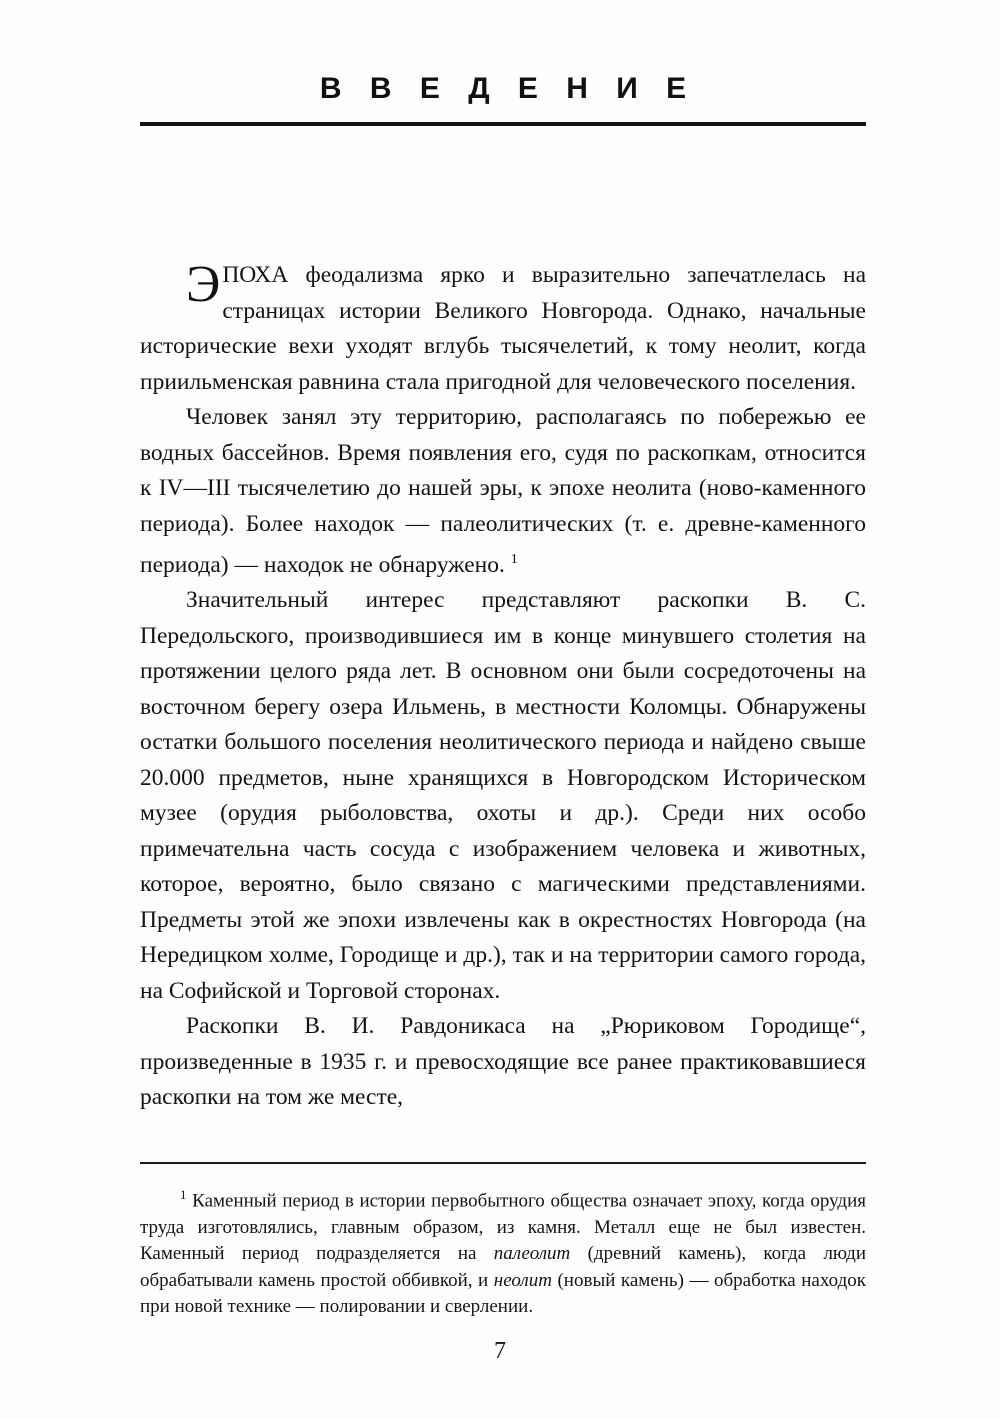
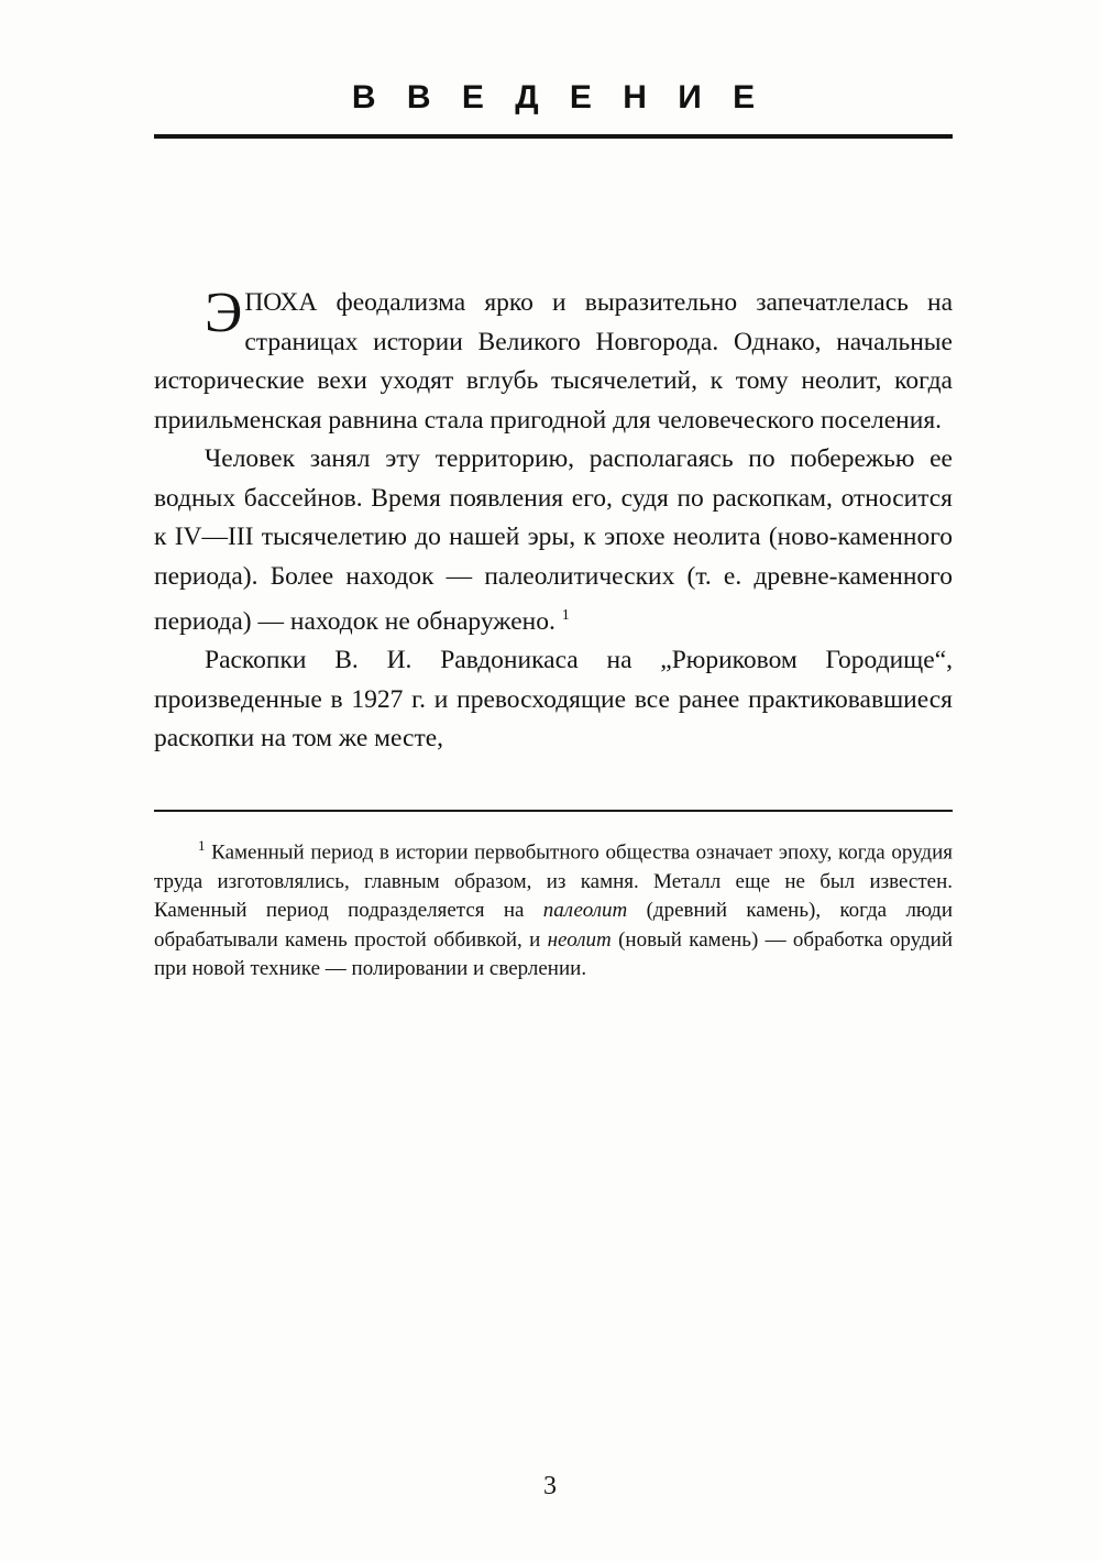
  В В Е Д Е Н И Е
  Э
  ПОХА феодализма ярко и выразительно запечатлелась на страницах истории Великого Новгорода. Однако, начальные исторические вехи уходят вглубь тысячелетий, к тому неолит, когда приильменская равнина стала пригодной для человеческого поселения.
  Человек занял эту территорию, располагаясь по побережью ее водных бассейнов. Время появления его, судя по раскопкам, относится к IV—III тысячелетию до нашей эры, к эпохе неолита (ново-каменного периода). Более находок — палеолитических (т. е. древне-каменного периода) — находок не обнаружено. 1
- Значительный интерес представляют раскопки В. С. Передольского, производившиеся им в конце минувшего столетия на протяжении целого ряда лет. В основном они были сосредоточены на восточном берегу озера Ильмень, в местности Коломцы. Обнаружены остатки большого поселения неолитического периода и найдено свыше 20.000 предметов, ныне хранящихся в Новгородском Историческом музее (орудия рыболовства, охоты и др.). Среди них особо примечательна часть сосуда с изображением человека и животных, которое, вероятно, было связано с магическими представлениями. Предметы этой же эпохи извлечены как в окрестностях Новгорода (на Нередицком холме, Городище и др.), так и на территории самого города, на Софийской и Торговой сторонах.
- Раскопки В. И. Равдоникаса на „Рюриковом Городище“, произведенные в 1935 г. и превосходящие все ранее практиковавшиеся раскопки на том же месте,
+ Раскопки В. И. Равдоникаса на „Рюриковом Городище“, произведенные в 1927 г. и превосходящие все ранее практиковавшиеся раскопки на том же месте,
- 1 Каменный период в истории первобытного общества означает эпоху, когда орудия труда изготовлялись, главным образом, из камня. Металл еще не был известен. Каменный период подразделяется на палеолит (древний камень), когда люди обрабатывали камень простой оббивкой, и неолит (новый камень) — обработка находок при новой технике — полировании и сверлении.
+ 1 Каменный период в истории первобытного общества означает эпоху, когда орудия труда изготовлялись, главным образом, из камня. Металл еще не был известен. Каменный период подразделяется на палеолит (древний камень), когда люди обрабатывали камень простой оббивкой, и неолит (новый камень) — обработка орудий при новой технике — полировании и сверлении.
- 7
+ 3
